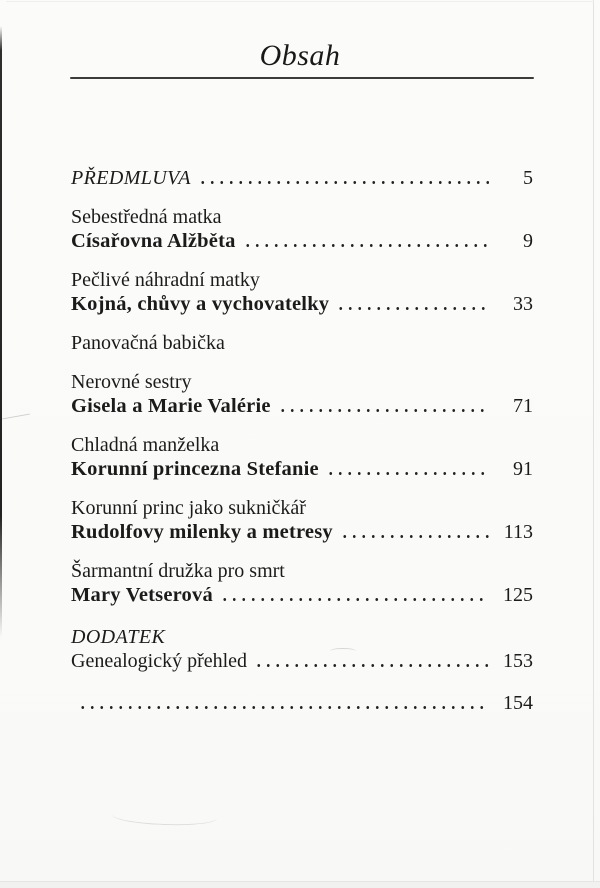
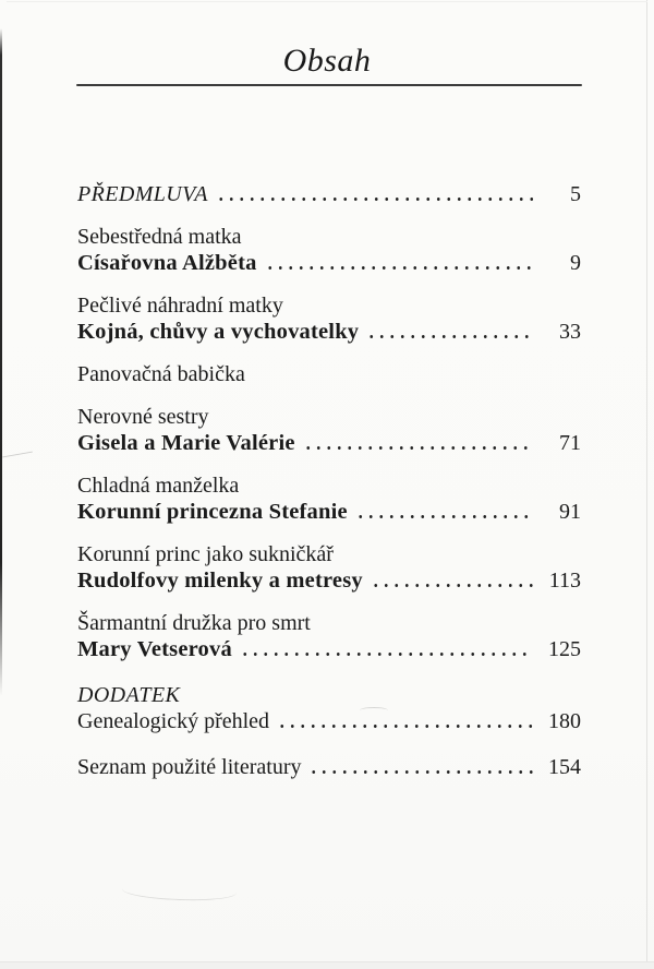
  Obsah
  PŘEDMLUVA
  5
  Sebestředná matka
  Císařovna Alžběta
  9
  Pečlivé náhradní matky
  Kojná, chůvy a vychovatelky
  33
  Panovačná babička
  Nerovné sestry
  Gisela a Marie Valérie
  71
  Chladná manželka
  Korunní princezna Stefanie
  91
  Korunní princ jako sukničkář
  Rudolfovy milenky a metresy
  113
  Šarmantní družka pro smrt
  Mary Vetserová
  125
  DODATEK
  Genealogický přehled
- 153
+ 180
+ Seznam použité literatury
  154
